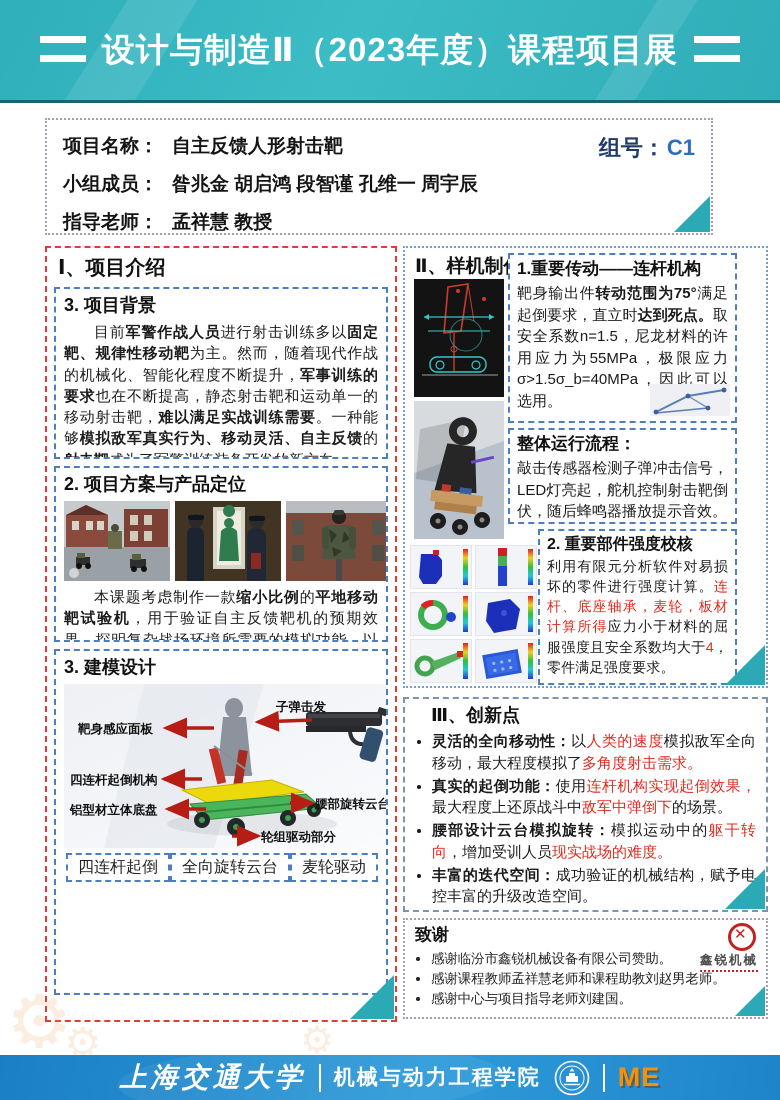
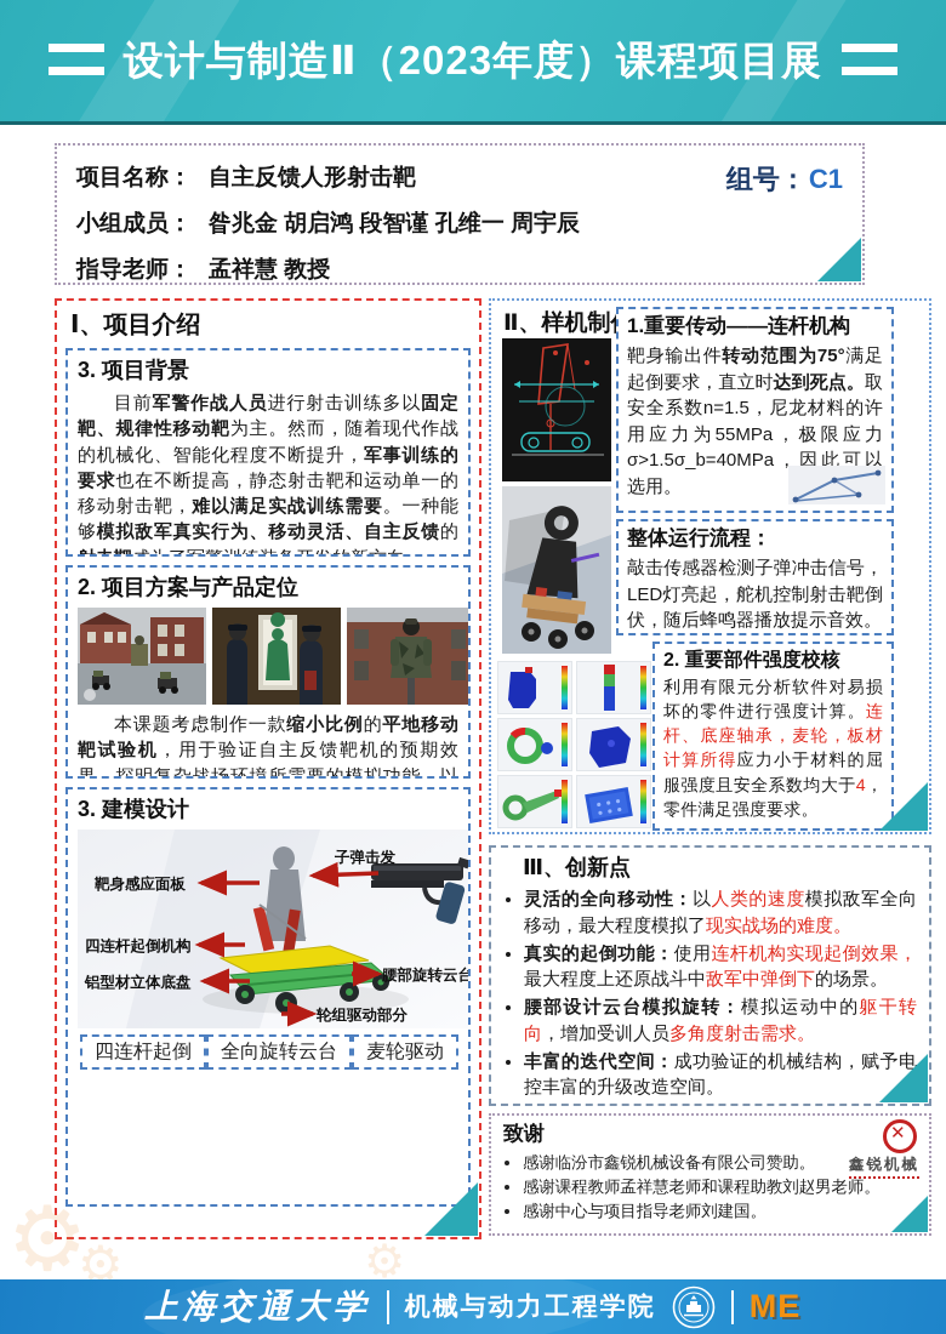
  设计与制造Ⅱ（2023年度）课程项目展
  项目名称： 自主反馈人形射击靶
  小组成员： 昝兆金 胡启鸿 段智谨 孔维一 周宇辰
  指导老师： 孟祥慧 教授
  组号：C1
  Ⅰ、项目介绍
  3. 项目背景
  目前军警作战人员进行射击训练多以固定靶、规律性移动靶为主。然而，随着现代作战的机械化、智能化程度不断提升，军事训练的要求也在不断提高，静态射击靶和运动单一的移动射击靶，难以满足实战训练需要。一种能够模拟敌军真实行为、移动灵活、自主反馈的
  2. 项目方案与产品定位
  3. 建模设计
  靶身感应面板
  四连杆起倒机构
  铝型材立体底盘
  子弹击发
  腰部旋转云台
  轮组驱动部分
  四连杆起倒
  全向旋转云台
  麦轮驱动
  Ⅱ、样机制
  1.重要传动——连杆机构
  靶身输出件转动范围为75°满足起倒要求，直立时达到死点。取安全系数n=1.5，尼龙材料的许用应力为55MPa，极限应力σ>1.5σ_b=40MPa，因此可以选用。
  整体运行流程：
  敲击传感器检测子弹冲击信号，LED灯亮起，舵机控制射击靶倒伏，随后蜂鸣器播放提示音效。
  2. 重要部件强度校核
  利用有限元分析软件对易损坏的零件进行强度计算。连杆、底座轴承，麦轮，板材计算所得应力小于材料的屈服强度且安全系数均大于4，零件满足强度要求。
  Ⅲ、创新点
- 灵活的全向移动性：以人类的速度模拟敌军全向移动，最大程度模拟了多角度射击需求。
+ 灵活的全向移动性：以人类的速度模拟敌军全向移动，最大程度模拟了现实战场的难度。
  真实的起倒功能：使用连杆机构实现起倒效果，最大程度上还原战斗中敌军中弹倒下的场景。
- 腰部设计云台模拟旋转：模拟运动中的躯干转向，增加受训人员现实战场的难度。
+ 腰部设计云台模拟旋转：模拟运动中的躯干转向，增加受训人员多角度射击需求。
  丰富的迭代空间：成功验证的机械结构，赋予电控丰富的升级改造空间。
  致谢
  感谢临汾市鑫锐机械设备有限公司赞助。
  感谢课程教师孟祥慧老师和课程助教刘赵男老师。
  感谢中心与项目指导老师刘建国。
  ✕
  鑫锐机械
  ⚙
  ⚙
  ⚙
  上海交通大学
  机械与动力工程学院
  ME
